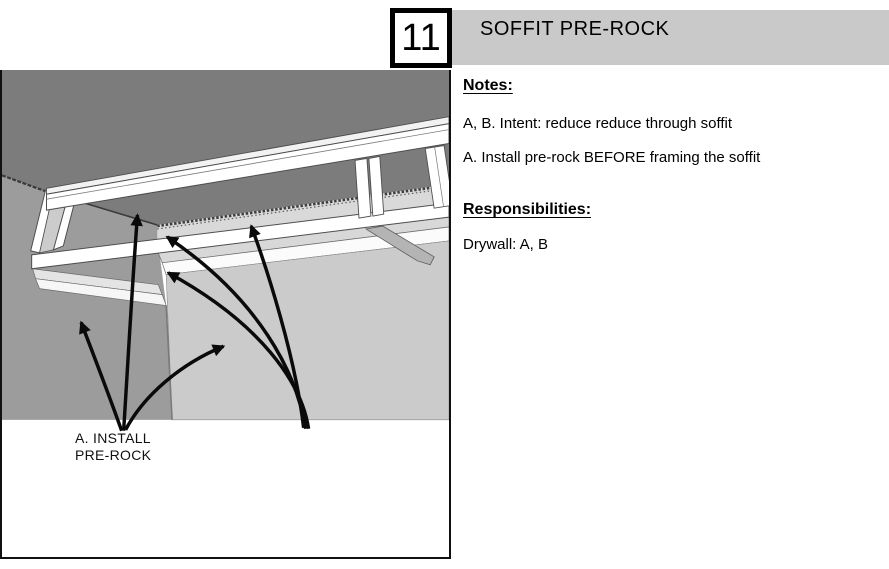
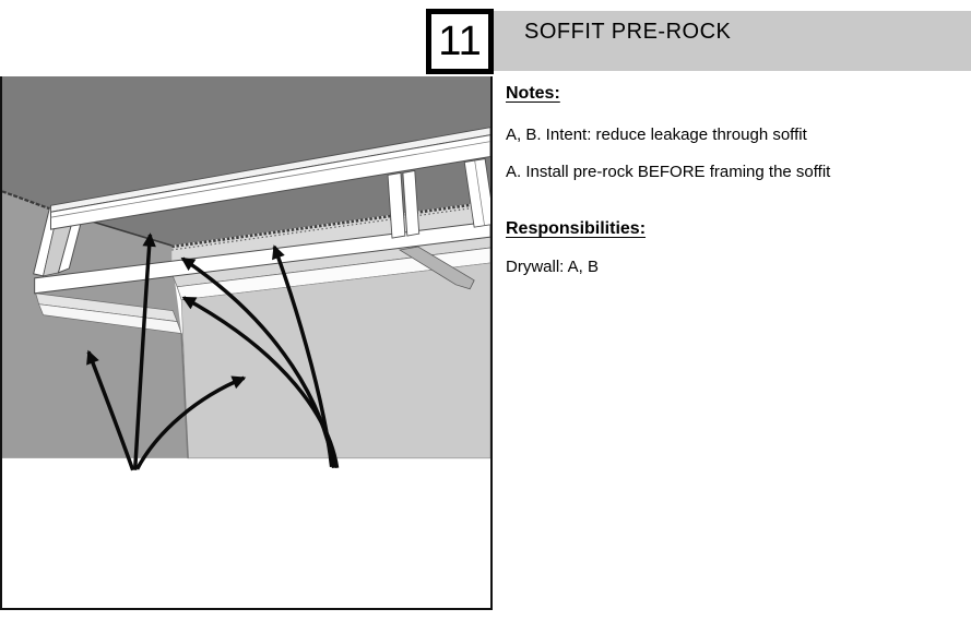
  11
  SOFFIT PRE-ROCK
  Notes:
- A, B. Intent: reduce reduce through soffit
+ A, B. Intent: reduce leakage through soffit
  A. Install pre-rock BEFORE framing the soffit
  Responsibilities:
  Drywall: A, B
- A. INSTALL
- PRE-ROCK
